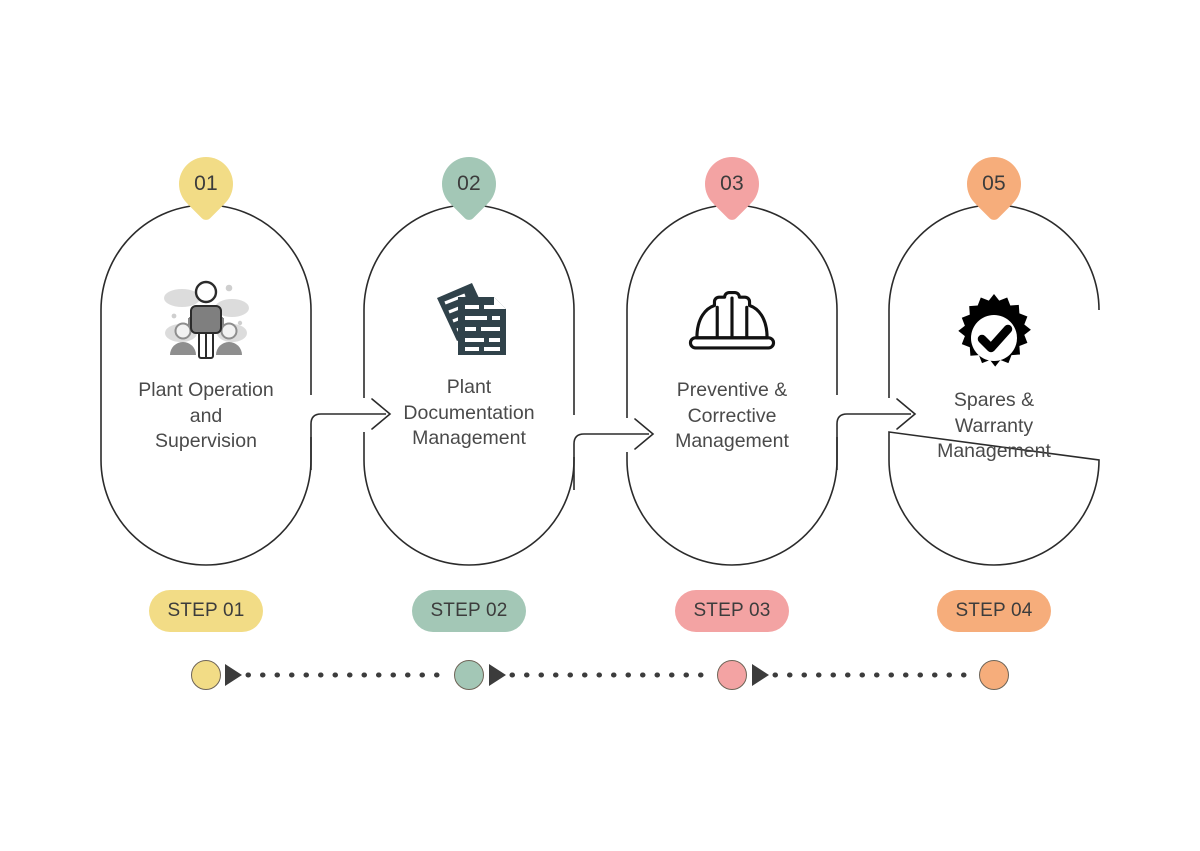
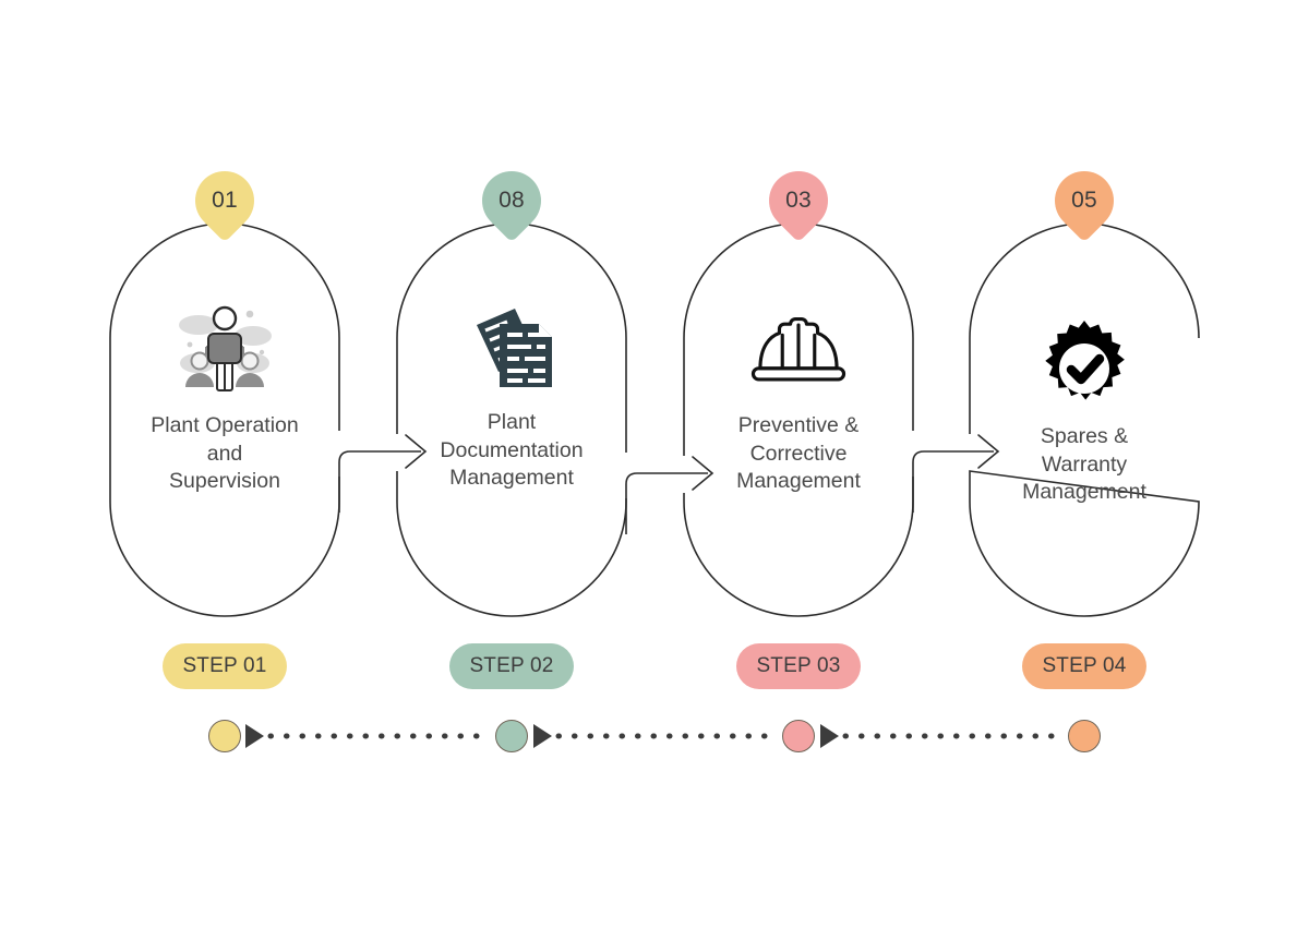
  01
  Plant Operation
  and
  Supervision
  STEP 01
- 02
+ 08
  Plant
  Documentation
  Management
  STEP 02
  03
  Preventive &
  Corrective
  Management
  STEP 03
  05
  Spares &
  Warranty
  Management
  STEP 04
